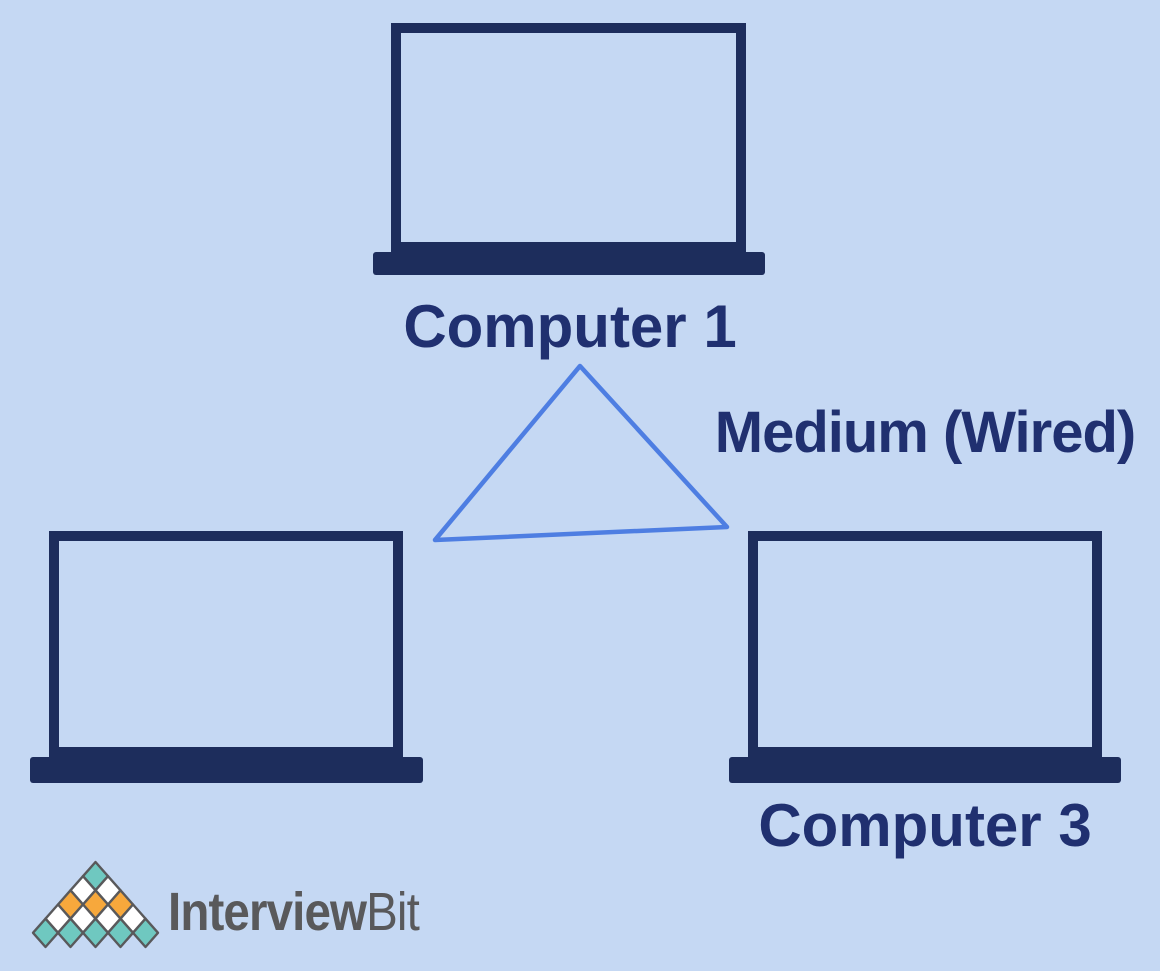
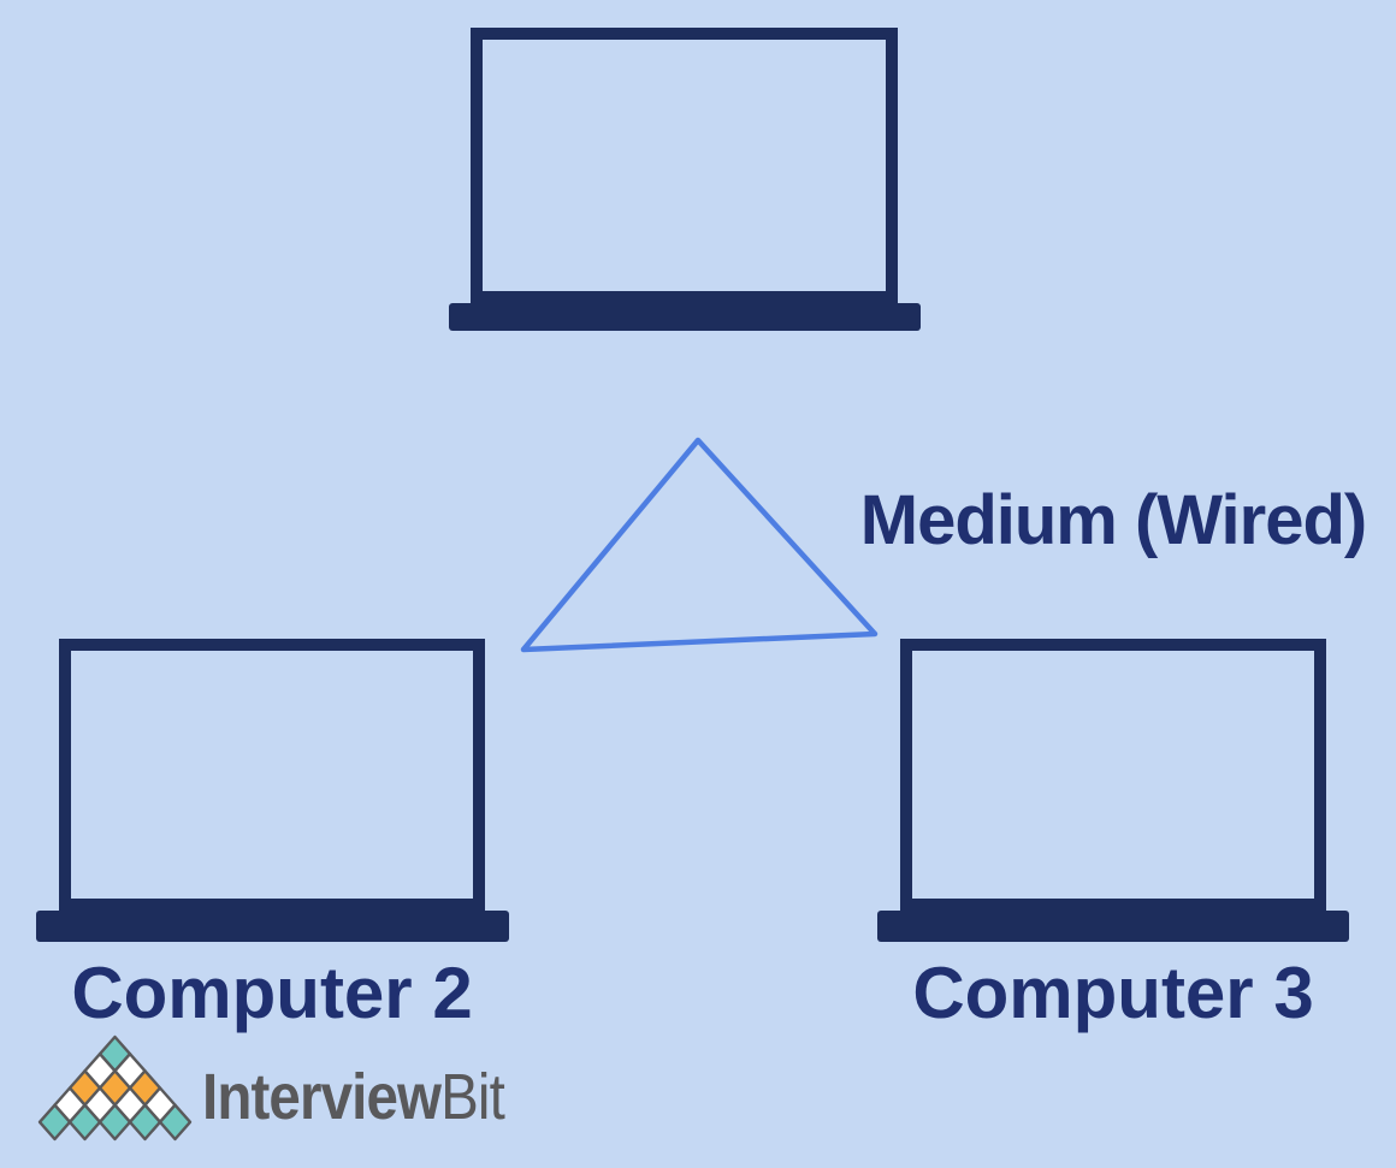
- Computer 1
  Medium (Wired)
+ Computer 2
  Computer 3
  InterviewBit
